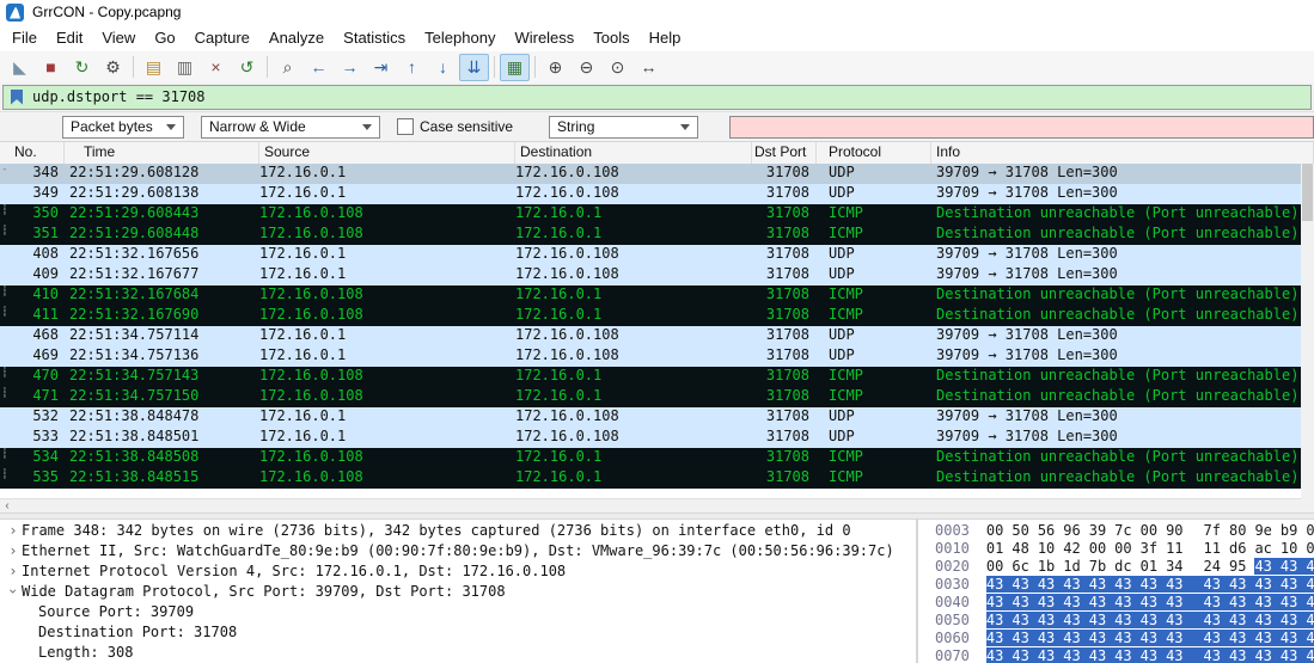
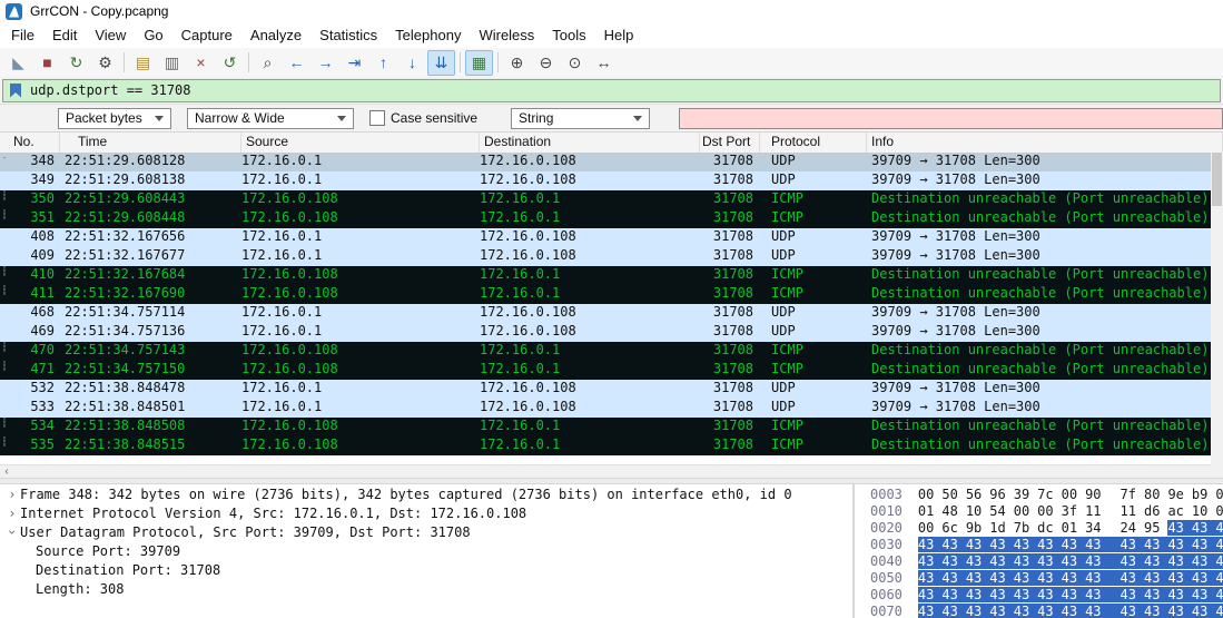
  GrrCON - Copy.pcapng
  File
  Edit
  View
  Go
  Capture
  Analyze
  Statistics
  Telephony
  Wireless
  Tools
  Help
  ◣
  ■
  ↻
  ⚙
  ▤
  ▥
  ×
  ↺
  ⌕
  ←
  →
  ⇥
  ↑
  ↓
  ⇊
  ▦
  ⊕
  ⊖
  ⊙
  ↔
  udp.dstport == 31708
  Packet bytes
  Narrow & Wide
  Case sensitive
  String
  No.
  Time
  Source
  Destination
  Dst Port
  Protocol
  Info
  -
  348
  22:51:29.608128
  172.16.0.1
  172.16.0.108
  31708
  UDP
  39709 → 31708 Len=300
  349
  22:51:29.608138
  172.16.0.1
  172.16.0.108
  31708
  UDP
  39709 → 31708 Len=300
  ┆
  350
  22:51:29.608443
  172.16.0.108
  172.16.0.1
  31708
  ICMP
  Destination unreachable (Port unreachable)
  ┆
  351
  22:51:29.608448
  172.16.0.108
  172.16.0.1
  31708
  ICMP
  Destination unreachable (Port unreachable)
  408
  22:51:32.167656
  172.16.0.1
  172.16.0.108
  31708
  UDP
  39709 → 31708 Len=300
  409
  22:51:32.167677
  172.16.0.1
  172.16.0.108
  31708
  UDP
  39709 → 31708 Len=300
  ┆
  410
  22:51:32.167684
  172.16.0.108
  172.16.0.1
  31708
  ICMP
  Destination unreachable (Port unreachable)
  ┆
  411
  22:51:32.167690
  172.16.0.108
  172.16.0.1
  31708
  ICMP
  Destination unreachable (Port unreachable)
  468
  22:51:34.757114
  172.16.0.1
  172.16.0.108
  31708
  UDP
  39709 → 31708 Len=300
  469
  22:51:34.757136
  172.16.0.1
  172.16.0.108
  31708
  UDP
  39709 → 31708 Len=300
  ┆
  470
  22:51:34.757143
  172.16.0.108
  172.16.0.1
  31708
  ICMP
  Destination unreachable (Port unreachable)
  ┆
  471
  22:51:34.757150
  172.16.0.108
  172.16.0.1
  31708
  ICMP
  Destination unreachable (Port unreachable)
  532
  22:51:38.848478
  172.16.0.1
  172.16.0.108
  31708
  UDP
  39709 → 31708 Len=300
  533
  22:51:38.848501
  172.16.0.1
  172.16.0.108
  31708
  UDP
  39709 → 31708 Len=300
  ┆
  534
  22:51:38.848508
  172.16.0.108
  172.16.0.1
  31708
  ICMP
  Destination unreachable (Port unreachable)
  ┆
  535
  22:51:38.848515
  172.16.0.108
  172.16.0.1
  31708
  ICMP
  Destination unreachable (Port unreachable)
  ‹
  › Frame 348: 342 bytes on wire (2736 bits), 342 bytes captured (2736 bits) on interface eth0, id 0
- › Ethernet II, Src: WatchGuardTe_80:9e:b9 (00:90:7f:80:9e:b9), Dst: VMware_96:39:7c (00:50:56:96:39:7c)
  › Internet Protocol Version 4, Src: 172.16.0.1, Dst: 172.16.0.108
- Wide Datagram Protocol, Src Port: 39709, Dst Port: 31708
+ User Datagram Protocol, Src Port: 39709, Dst Port: 31708
  Source Port: 39709
  Destination Port: 31708
  Length: 308
  0003 00 50 56 96 39 7c 00 90 7f 80 9e b9 0
- 0010 01 48 10 42 00 00 3f 11 11 d6 ac 10 0
+ 0010 01 48 10 54 00 00 3f 11 11 d6 ac 10 0
- 0020 00 6c 1b 1d 7b dc 01 34 24 95 43 43 4
+ 0020 00 6c 9b 1d 7b dc 01 34 24 95 43 43 4
  0030 43 43 43 43 43 43 43 43 43 43 43 43 4
  0040 43 43 43 43 43 43 43 43 43 43 43 43 4
  0050 43 43 43 43 43 43 43 43 43 43 43 43 4
  0060 43 43 43 43 43 43 43 43 43 43 43 43 4
  0070 43 43 43 43 43 43 43 43 43 43 43 43 4
